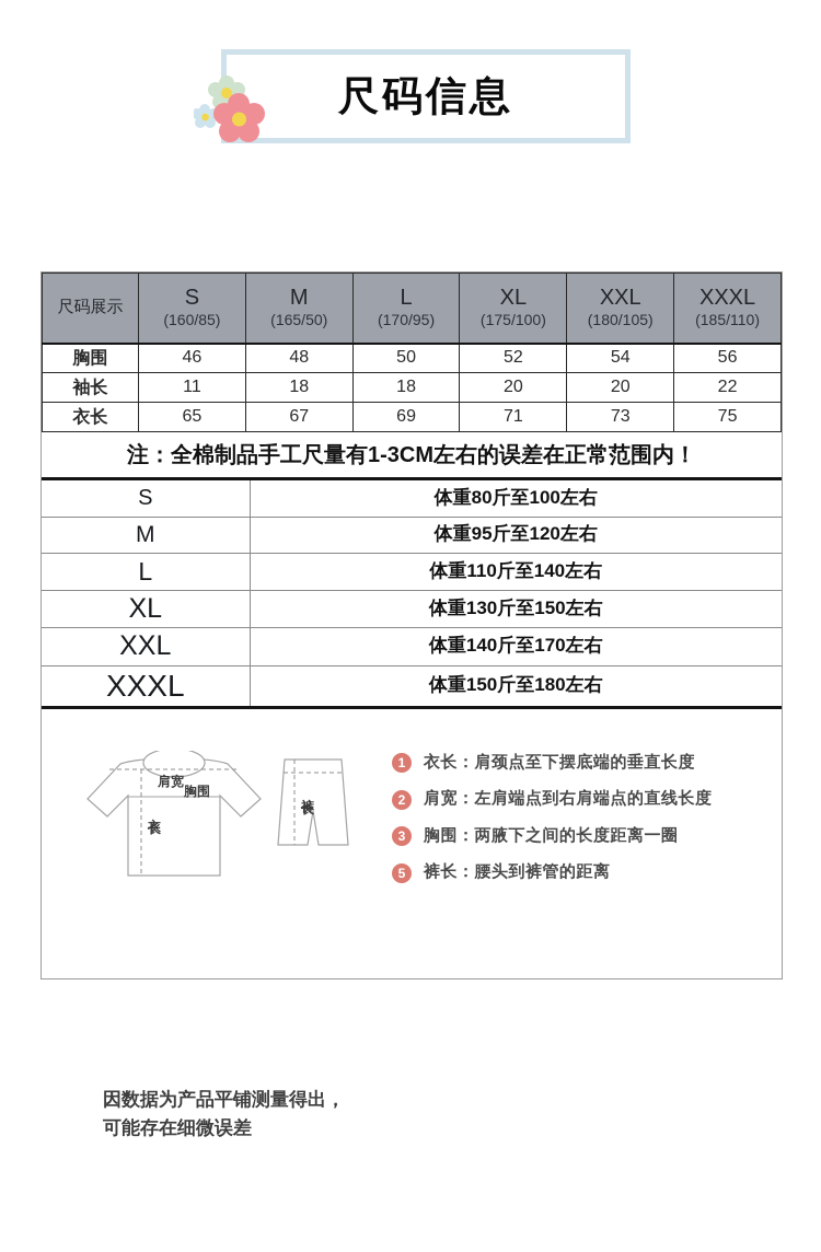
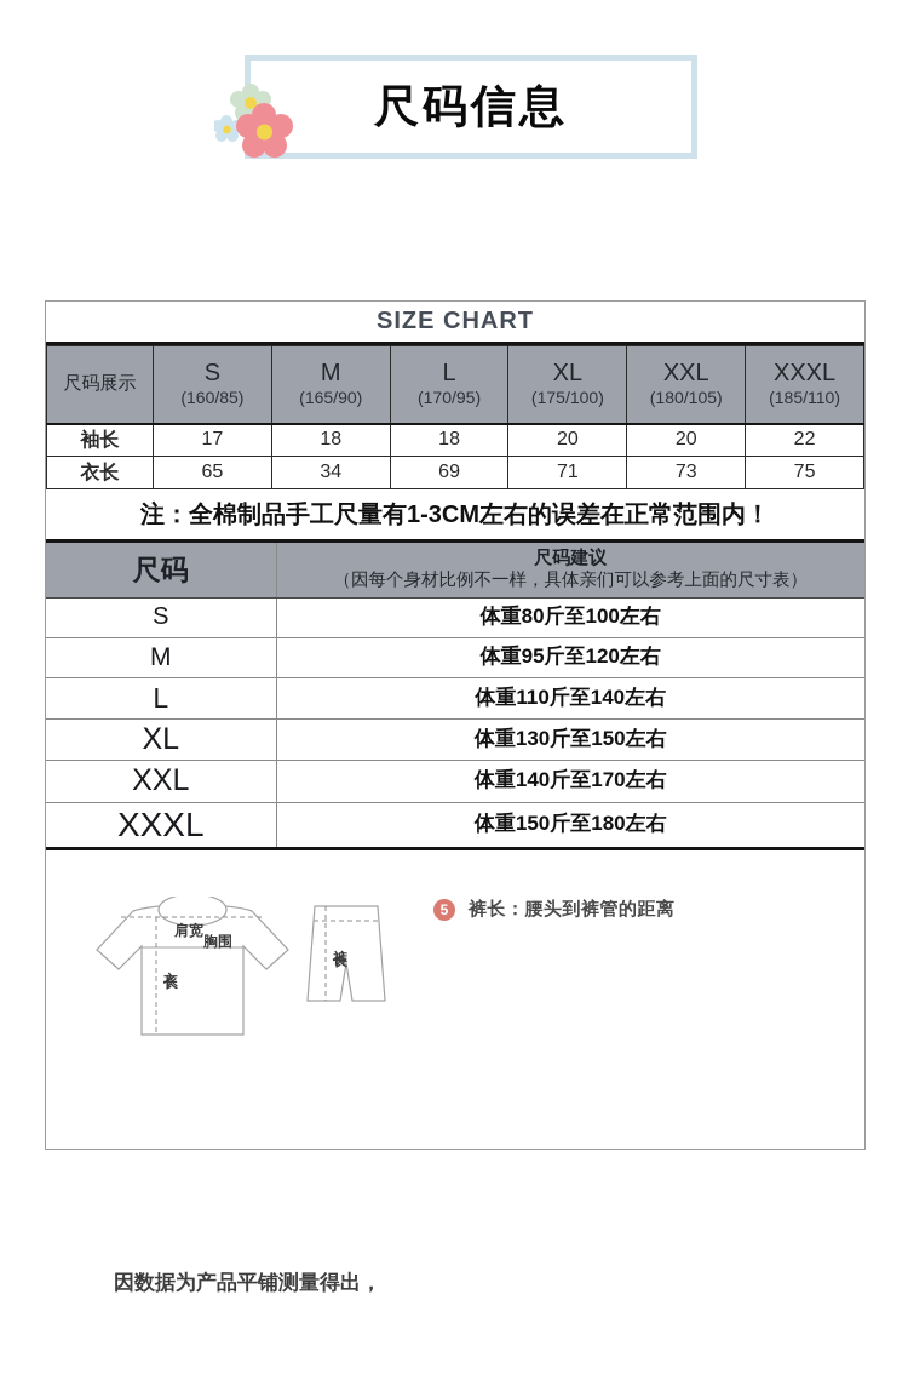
  尺码信息
+ SIZE CHART
- 尺码展示	S (160/85)	M (165/50)	L (170/95)	XL (175/100)	XXL (180/105)	XXXL (185/110)
+ 尺码展示	S (160/85)	M (165/90)	L (170/95)	XL (175/100)	XXL (180/105)	XXXL (185/110)
- 胸围	46	48	50	52	54	56
- 袖长	11	18	18	20	20	22
+ 袖长	17	18	18	20	20	22
- 衣长	65	67	69	71	73	75
+ 衣长	65	34	69	71	73	75
  注：全棉制品手工尺量有1-3CM左右的误差在正常范围内！
+ 尺码	尺码建议 （因每个身材比例不一样，具体亲们可以参考上面的尺寸表）
  S	体重80斤至100左右
  M	体重95斤至120左右
  L	体重110斤至140左右
  XL	体重130斤至150左右
  XXL	体重140斤至170左右
  XXXL	体重150斤至180左右
  肩宽
  胸围
  因数据为产品平铺测量得出，
- 可能存在细微误差
- 1
- 衣长：肩颈点至下摆底端的垂直长度
- 2
- 肩宽：左肩端点到右肩端点的直线长度
- 3
- 胸围：两腋下之间的长度距离一圈
  5
  裤长：腰头到裤管的距离
